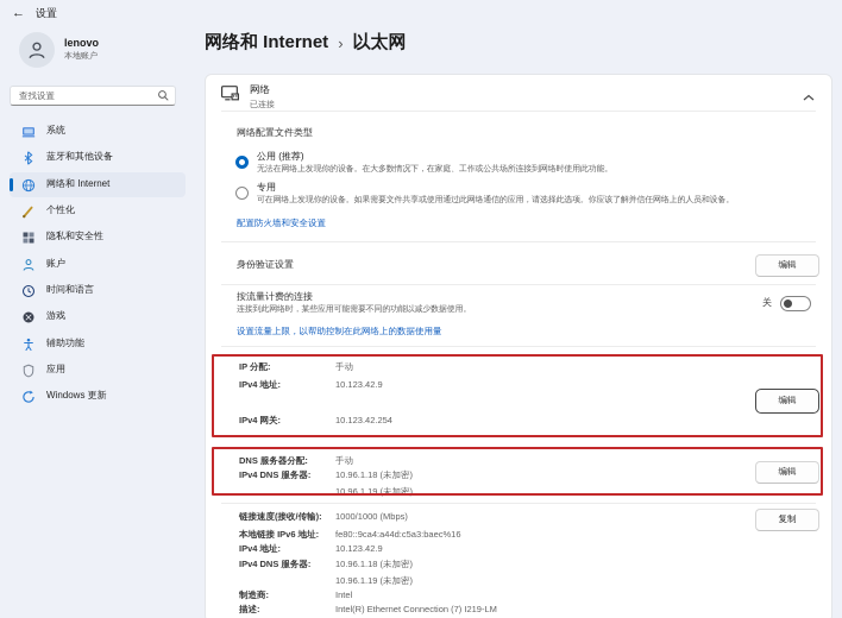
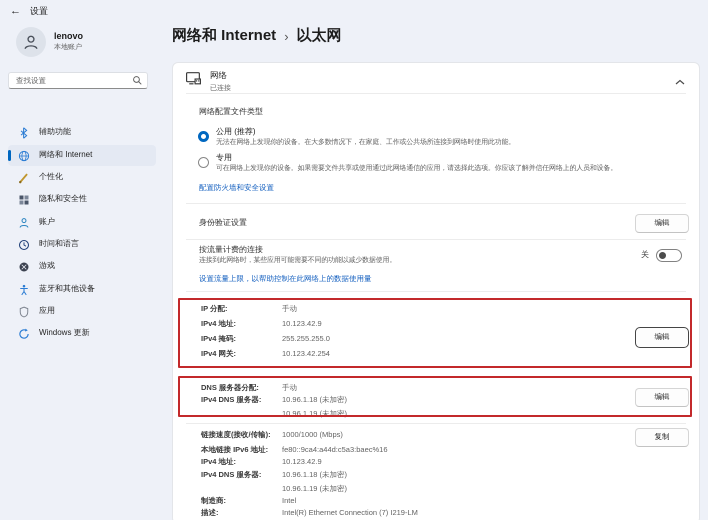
  ←
  设置
  lenovo
  查找设置
- 系统
- 蓝牙和其他设备
+ 辅助功能
  网络和 Internet
  个性化
  隐私和安全性
  账户
  时间和语言
  游戏
- 辅助功能
+ 蓝牙和其他设备
  应用
  Windows 更新
  网络和 Internet
  ›
  以太网
  网络
  网络配置文件类型
  公用 (推荐)
  专用
  配置防火墙和安全设置
  身份验证设置
  编辑
  按流量计费的连接
  关
  设置流量上限，以帮助控制在此网络上的数据使用量
  IP 分配:
  手动
  IPv4 地址:
  10.123.42.9
+ IPv4 掩码:
+ 255.255.255.0
  IPv4 网关:
  10.123.42.254
  编辑
  DNS 服务器分配:
  手动
  IPv4 DNS 服务器:
  10.96.1.18 (未加密)
  10.96.1.19 (未加密)
  编辑
  链接速度(接收/传输):
  1000/1000 (Mbps)
  复制
  本地链接 IPv6 地址:
  fe80::9ca4:a44d:c5a3:baec%16
  IPv4 地址:
  10.123.42.9
  IPv4 DNS 服务器:
  10.96.1.18 (未加密)
  10.96.1.19 (未加密)
  制造商:
  Intel
  描述:
  Intel(R) Ethernet Connection (7) I219-LM
